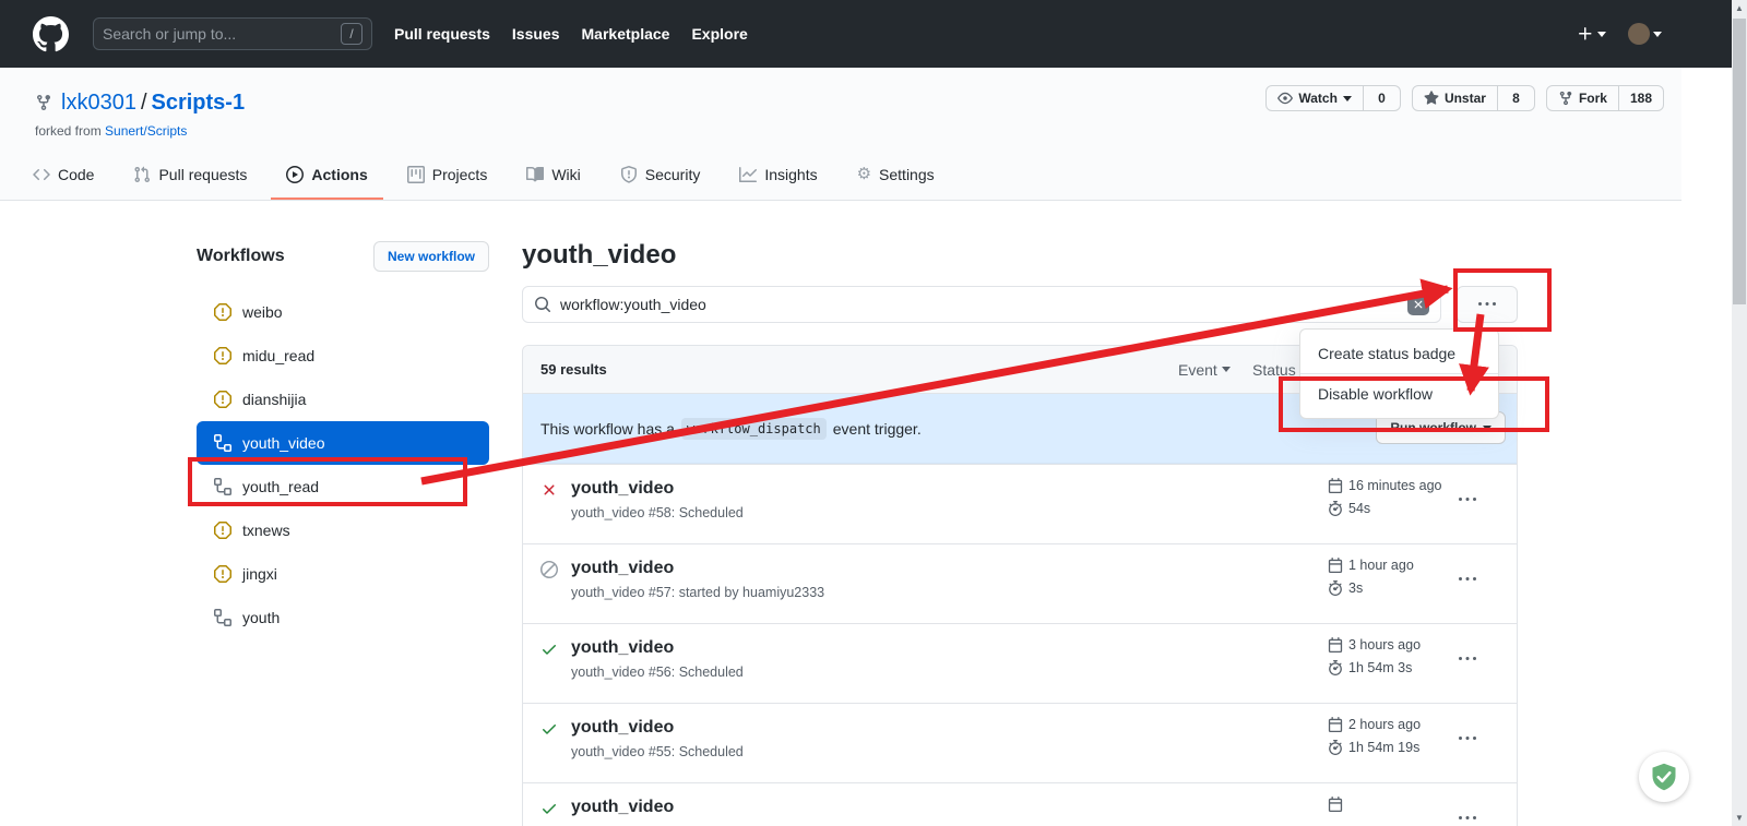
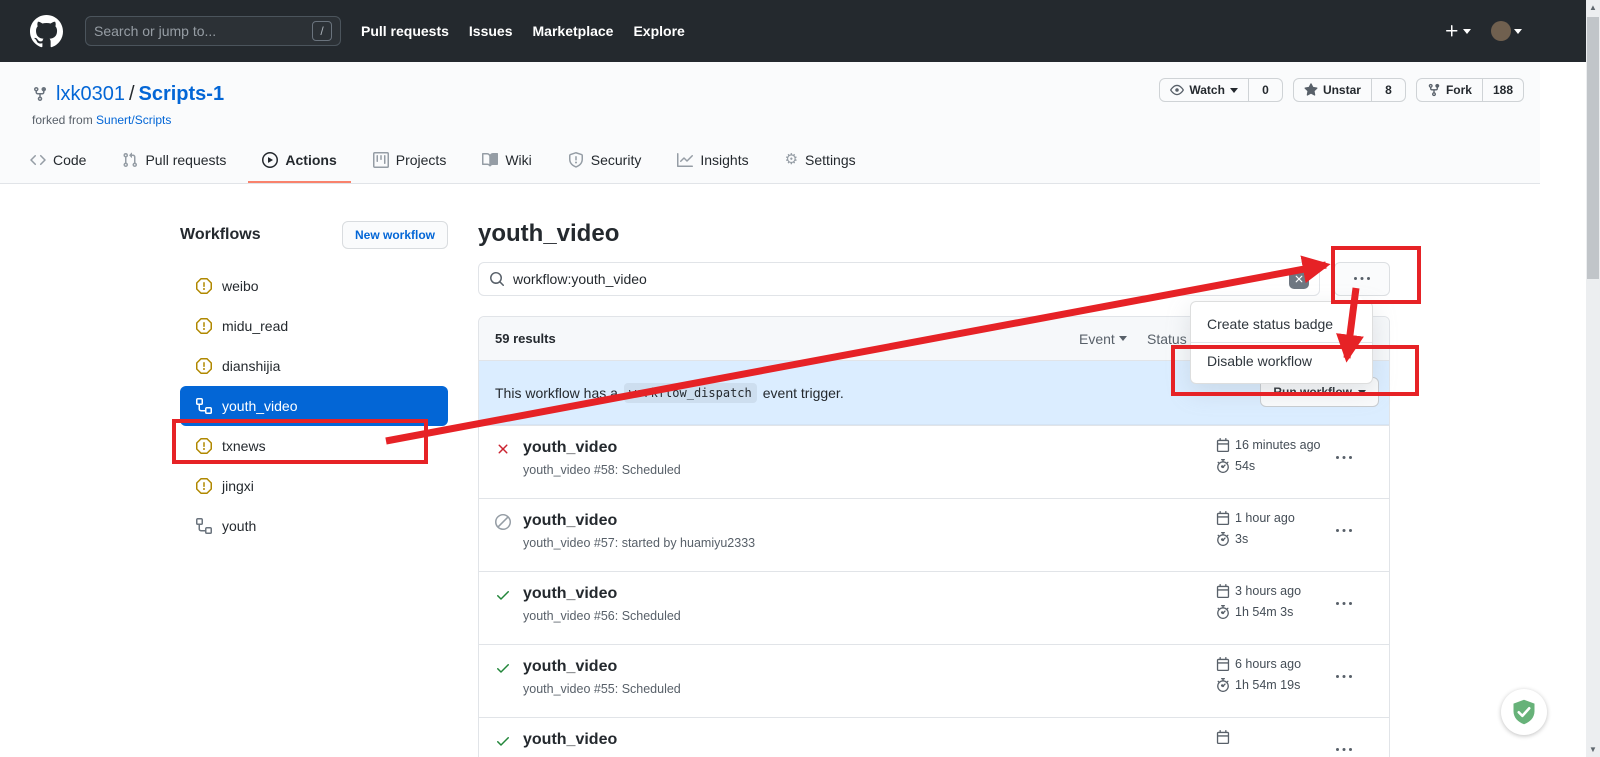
  Search or jump to...
  /
  Pull requests
  Issues
  Marketplace
  Explore
  lxk0301 / Scripts-1
  forked from Sunert/Scripts
  Watch
  0
  Unstar
  8
  Fork
  188
  Code
  Pull requests
  Actions
  Projects
  Wiki
  Security
  Insights
  ⚙
  Settings
  Workflows
  New workflow
  weibo
  midu_read
  dianshijia
  youth_video
- youth_read
  txnews
  jingxi
  youth
  youth_video
  workflow:youth_video
  59 results
  Event
  Status
  This workflow has a
  low_dispatch
  event trigger.
  Run workflow
  youth_video
  youth_video #58: Scheduled
  16 minutes ago
  54s
  youth_video
  youth_video #57: started by huamiyu2333
  1 hour ago
  3s
  youth_video
  youth_video #56: Scheduled
  3 hours ago
  1h 54m 3s
  youth_video
  youth_video #55: Scheduled
- 2 hours ago
+ 6 hours ago
  1h 54m 19s
  youth_video
  Create status badge
  Disable workflow
  ▲
  ▼
